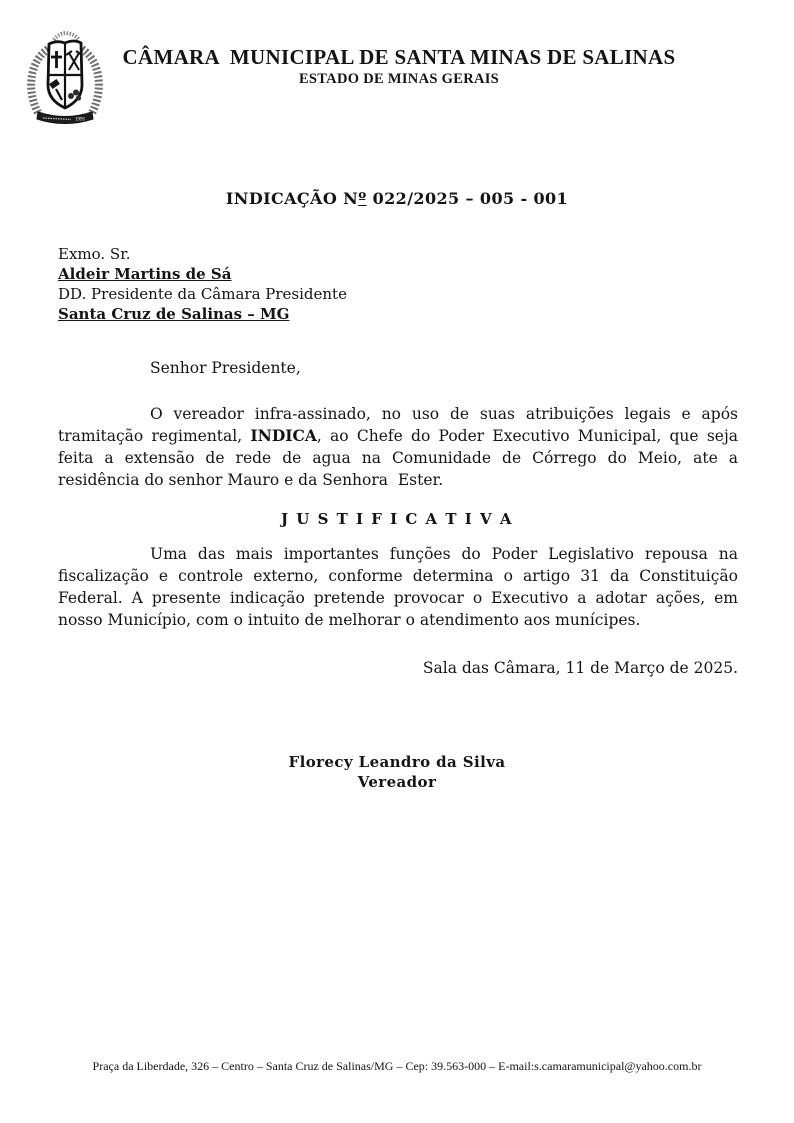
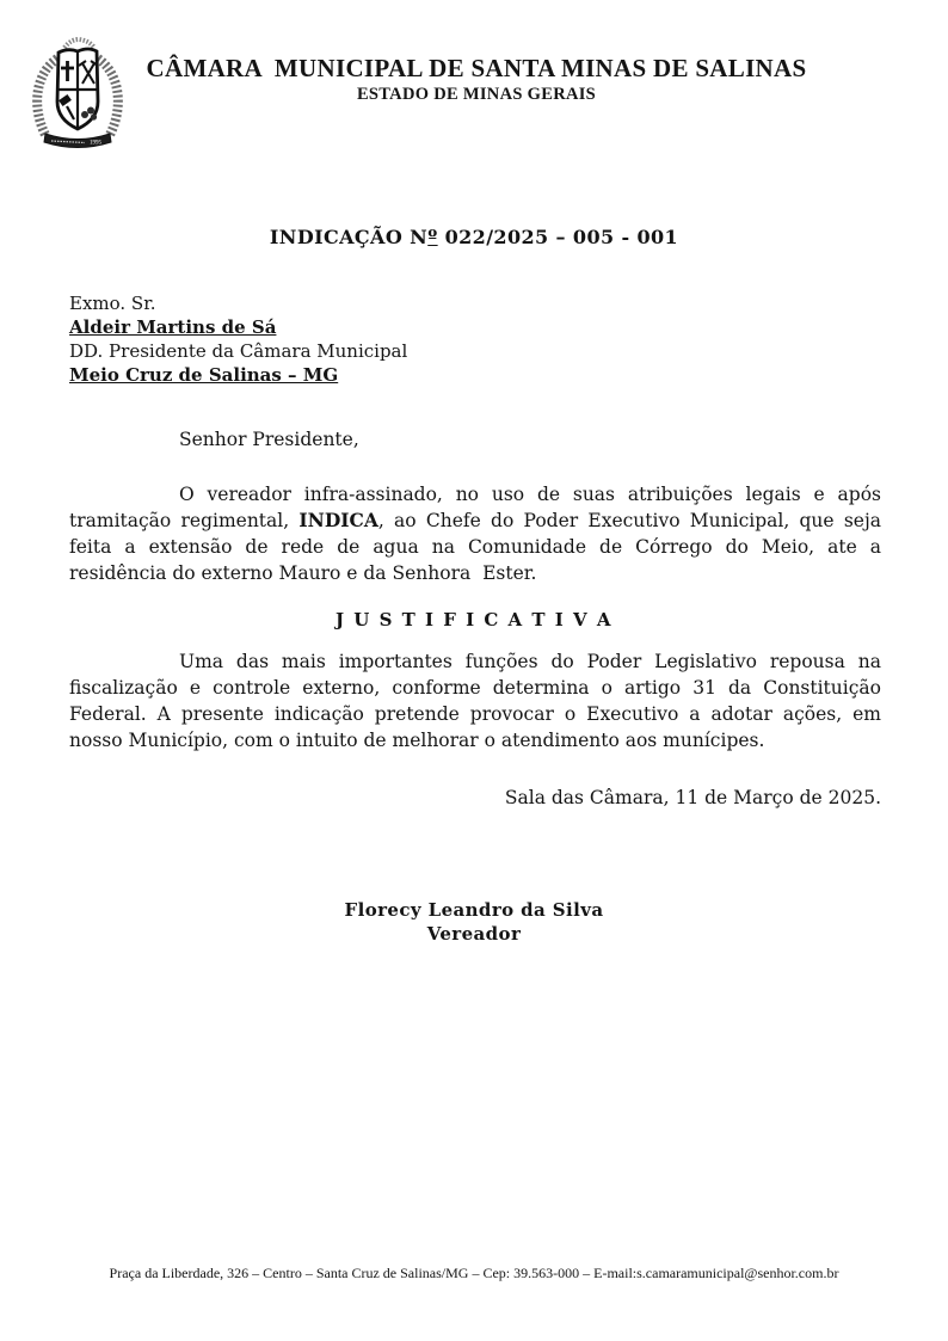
  CÂMARA MUNICIPAL DE SANTA MINAS DE SALINAS
  ESTADO DE MINAS GERAIS
  INDICAÇÃO Nº 022/2025 – 005 - 001
  Exmo. Sr.
  Aldeir Martins de Sá
- DD. Presidente da Câmara Presidente
+ DD. Presidente da Câmara Municipal
- Santa Cruz de Salinas – MG
+ Meio Cruz de Salinas – MG
  Senhor Presidente,
- O vereador infra-assinado, no uso de suas atribuições legais e após tramitação regimental, INDICA, ao Chefe do Poder Executivo Municipal, que seja feita a extensão de rede de agua na Comunidade de Córrego do Meio, ate a residência do senhor Mauro e da Senhora Ester.
+ O vereador infra-assinado, no uso de suas atribuições legais e após tramitação regimental, INDICA, ao Chefe do Poder Executivo Municipal, que seja feita a extensão de rede de agua na Comunidade de Córrego do Meio, ate a residência do externo Mauro e da Senhora Ester.
  J U S T I F I C A T I V A
  Uma das mais importantes funções do Poder Legislativo repousa na fiscalização e controle externo, conforme determina o artigo 31 da Constituição Federal. A presente indicação pretende provocar o Executivo a adotar ações, em nosso Município, com o intuito de melhorar o atendimento aos munícipes.
  Sala das Câmara, 11 de Março de 2025.
  Florecy Leandro da Silva
  Vereador
- Praça da Liberdade, 326 – Centro – Santa Cruz de Salinas/MG – Cep: 39.563-000 – E-mail:s.camaramunicipal@yahoo.com.br
+ Praça da Liberdade, 326 – Centro – Santa Cruz de Salinas/MG – Cep: 39.563-000 – E-mail:s.camaramunicipal@senhor.com.br
